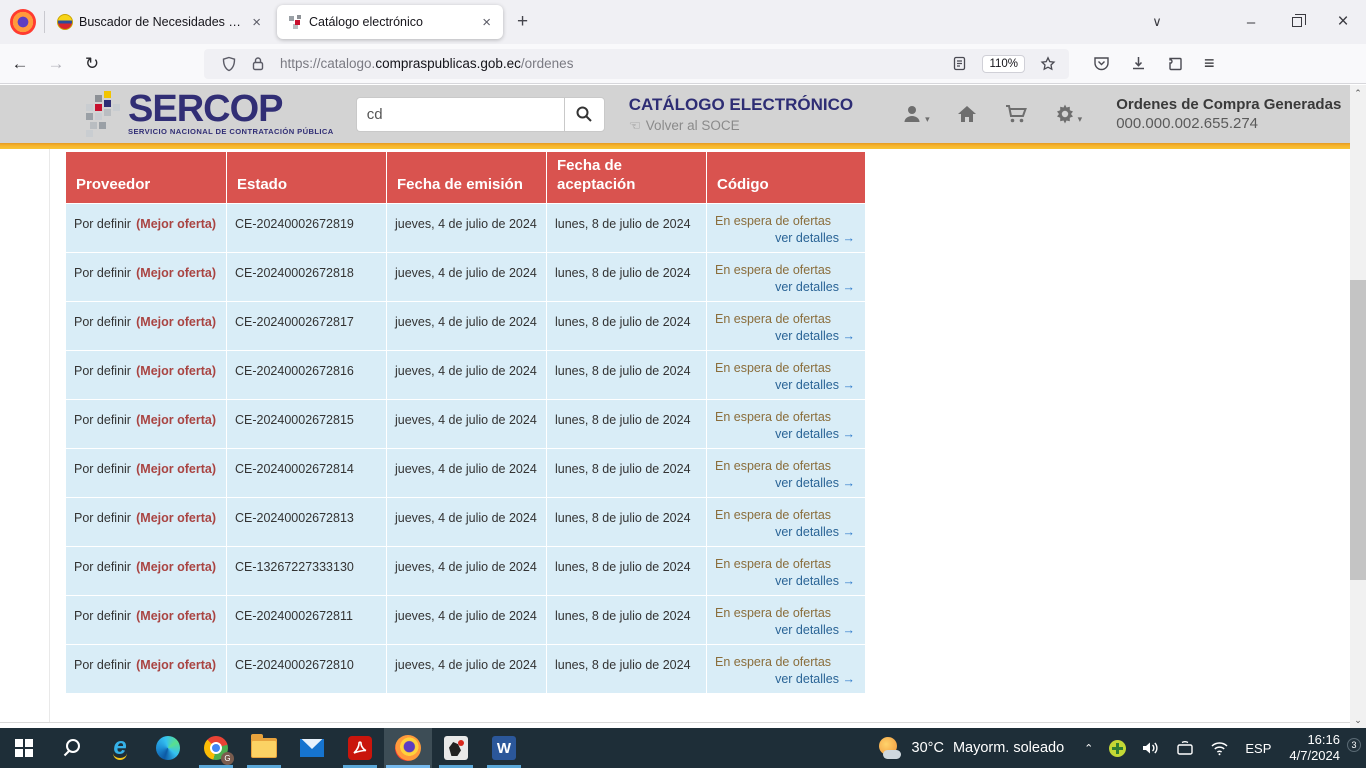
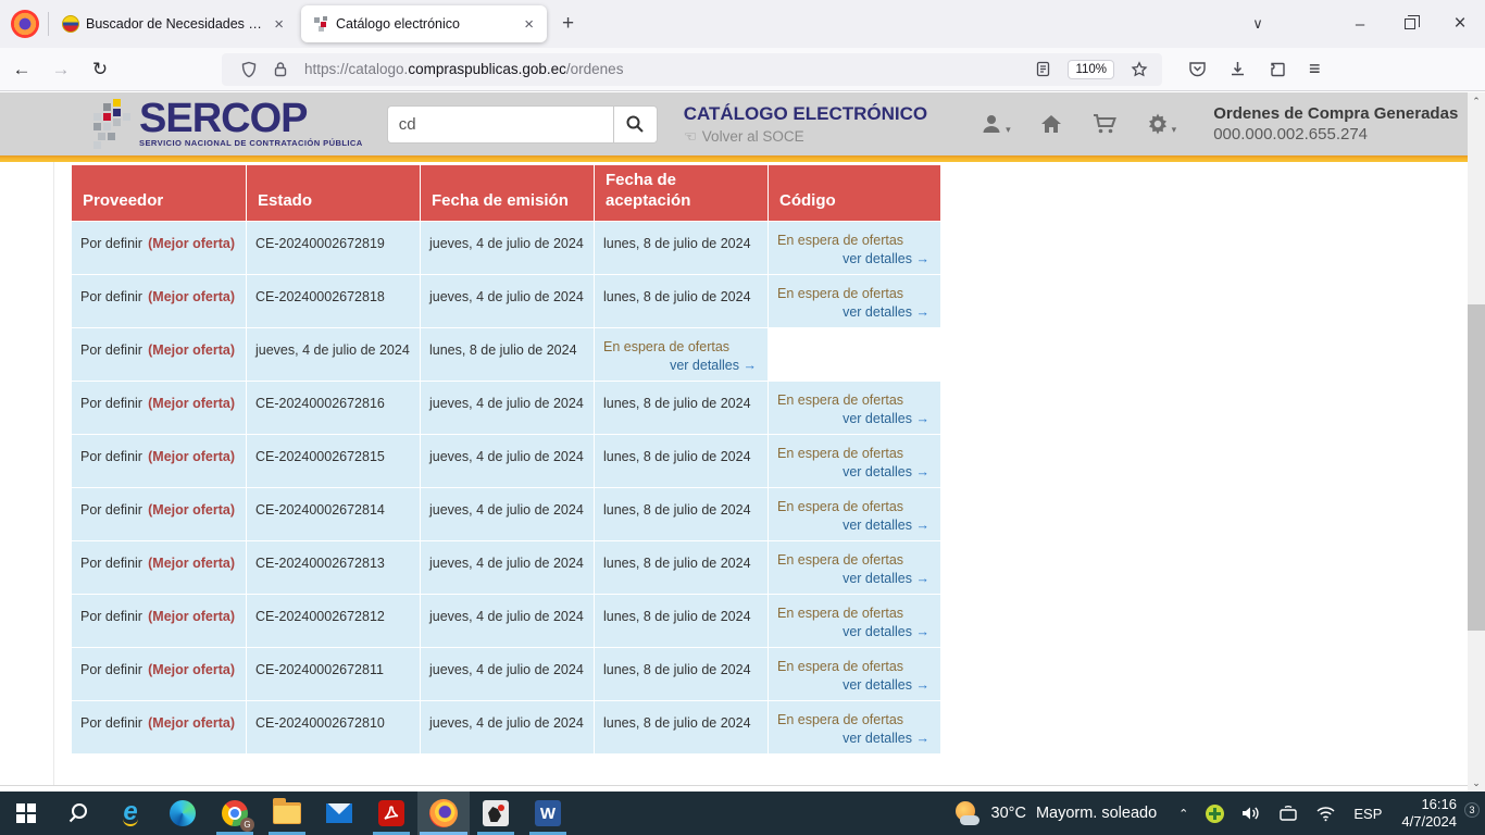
  Buscador de Necesidades de
  ×
  Catálogo electrónico
  ×
  +
  ∨
  –
  ×
  ←
  →
  ↻
  https://catalogo.compraspublicas.gob.ec/ordenes
  110%
  ≡
  SERCOP
  SERVICIO NACIONAL DE CONTRATACIÓN PÚBLICA
  cd
  CATÁLOGO ELECTRÓNICO
  ☜
  Volver al SOCE
  ▾
  ▾
  Ordenes de Compra Generadas
  000.000.002.655.274
  Proveedor
  Estado
  Fecha de emisión
  Fecha de aceptación
  Código
  Por definir
  (Mejor oferta)
  CE-20240002672819
  jueves, 4 de julio de 2024
  lunes, 8 de julio de 2024
  En espera de ofertas
  ver detalles →
  Por definir
  (Mejor oferta)
  CE-20240002672818
  jueves, 4 de julio de 2024
  lunes, 8 de julio de 2024
  En espera de ofertas
  ver detalles →
  Por definir
  (Mejor oferta)
- CE-20240002672817
  jueves, 4 de julio de 2024
  lunes, 8 de julio de 2024
  En espera de ofertas
  ver detalles →
  Por definir
  (Mejor oferta)
  CE-20240002672816
  jueves, 4 de julio de 2024
  lunes, 8 de julio de 2024
  En espera de ofertas
  ver detalles →
  Por definir
  (Mejor oferta)
  CE-20240002672815
  jueves, 4 de julio de 2024
  lunes, 8 de julio de 2024
  En espera de ofertas
  ver detalles →
  Por definir
  (Mejor oferta)
  CE-20240002672814
  jueves, 4 de julio de 2024
  lunes, 8 de julio de 2024
  En espera de ofertas
  ver detalles →
  Por definir
  (Mejor oferta)
  CE-20240002672813
  jueves, 4 de julio de 2024
  lunes, 8 de julio de 2024
  En espera de ofertas
  ver detalles →
  Por definir
  (Mejor oferta)
- CE-13267227333130
+ CE-20240002672812
  jueves, 4 de julio de 2024
  lunes, 8 de julio de 2024
  En espera de ofertas
  ver detalles →
  Por definir
  (Mejor oferta)
  CE-20240002672811
  jueves, 4 de julio de 2024
  lunes, 8 de julio de 2024
  En espera de ofertas
  ver detalles →
  Por definir
  (Mejor oferta)
  CE-20240002672810
  jueves, 4 de julio de 2024
  lunes, 8 de julio de 2024
  En espera de ofertas
  ver detalles →
  ⌃
  ⌄
  e
  G
  W
  30°C
  Mayorm. soleado
  ⌃
  ESP
  16:16
  4/7/2024
  3
